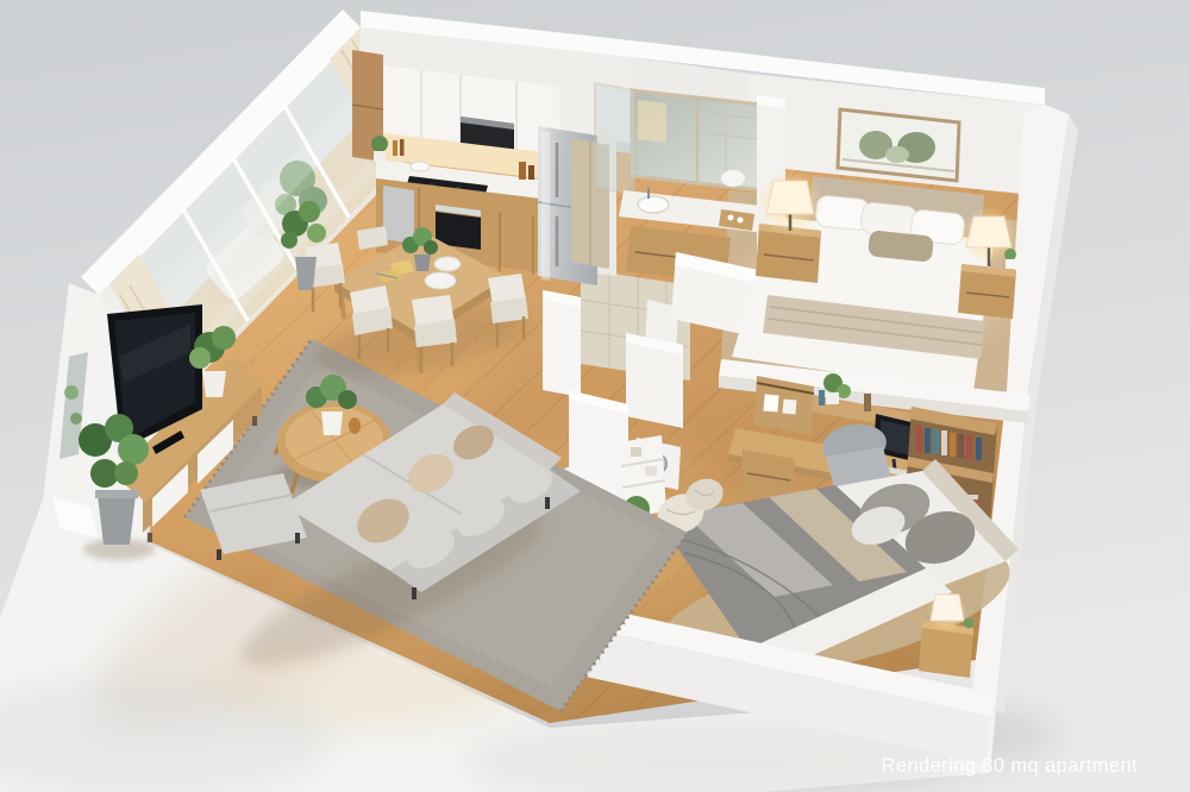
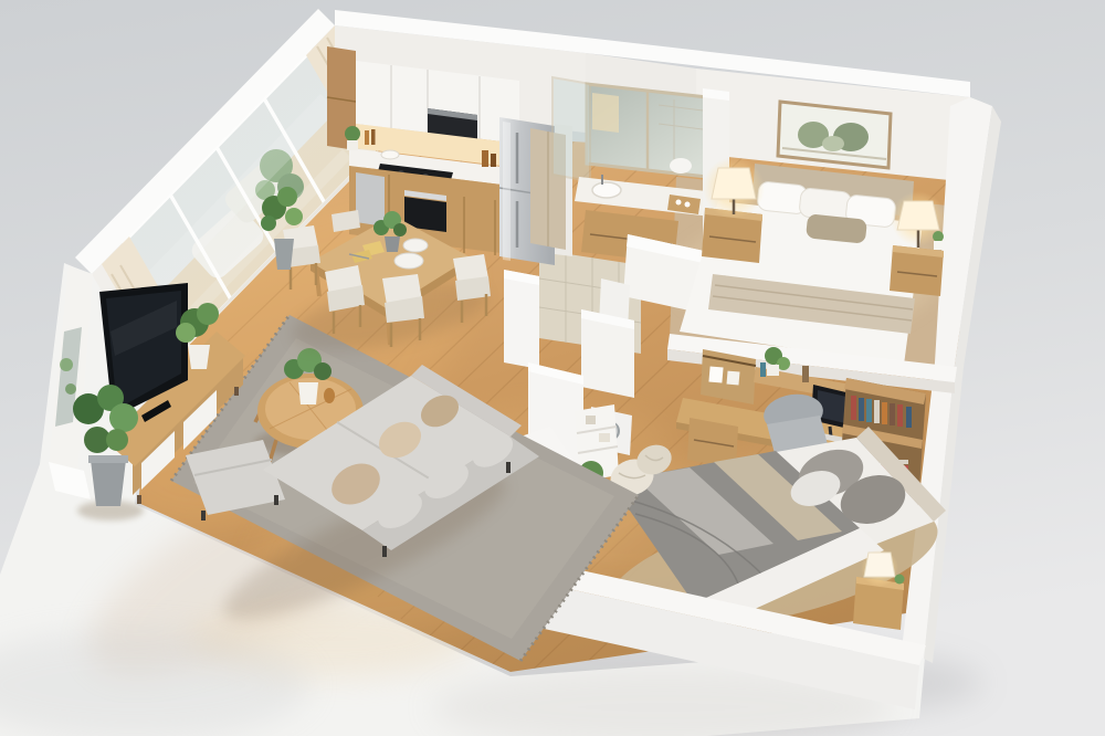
- Rendering 80 mq apartment
